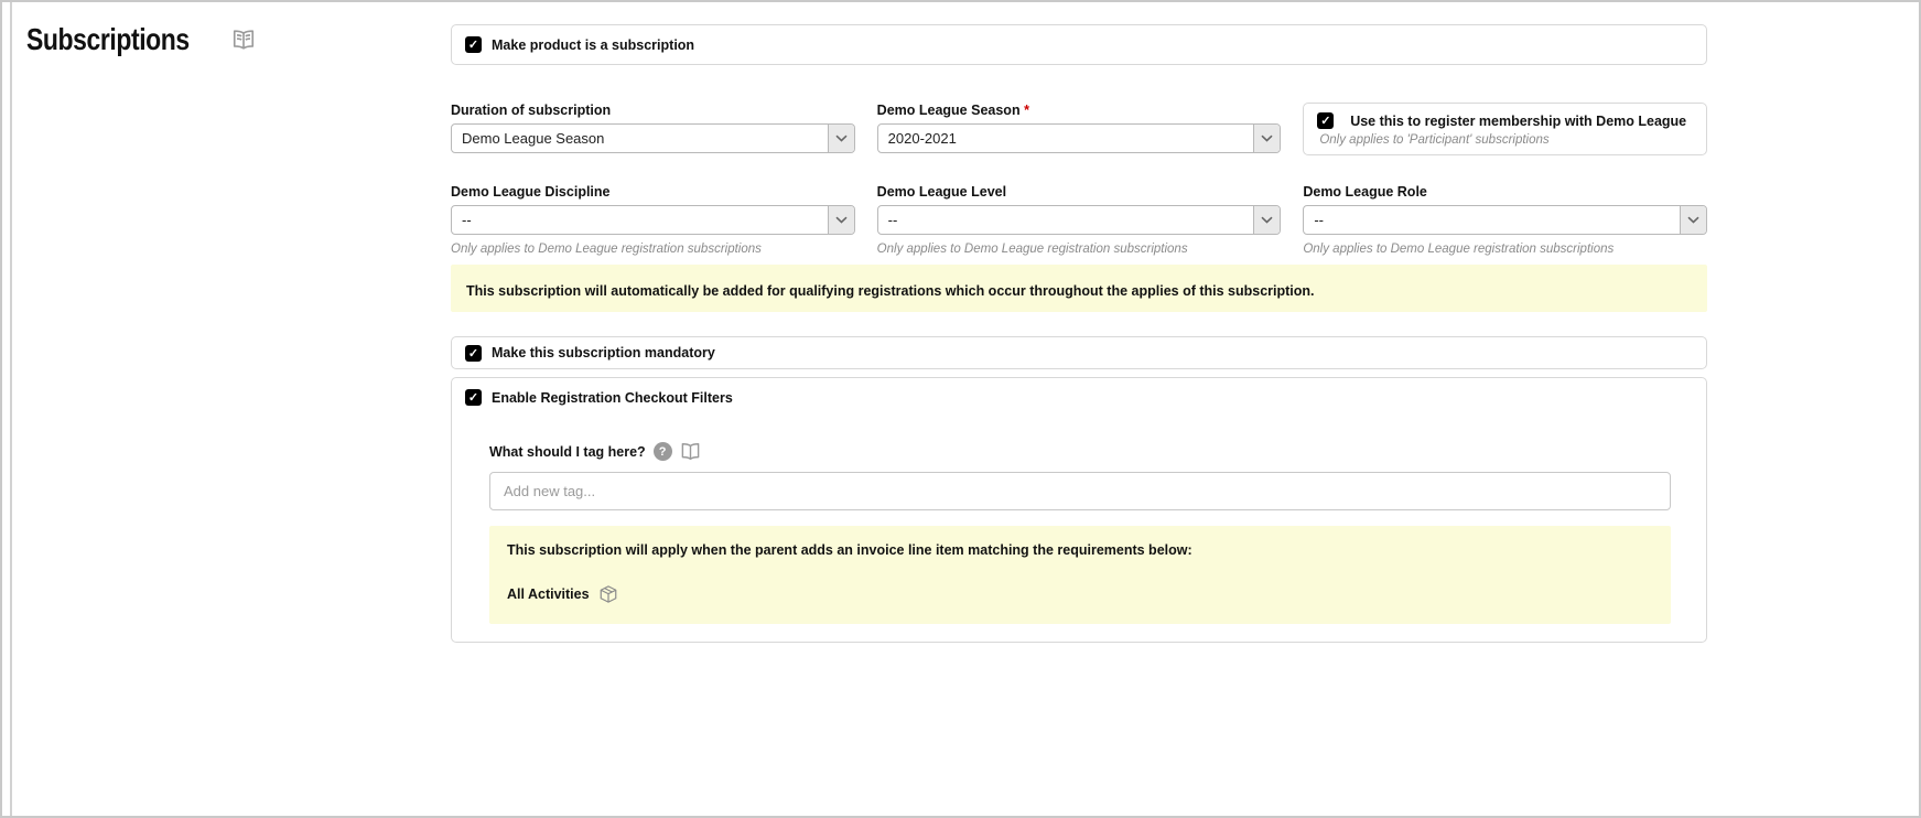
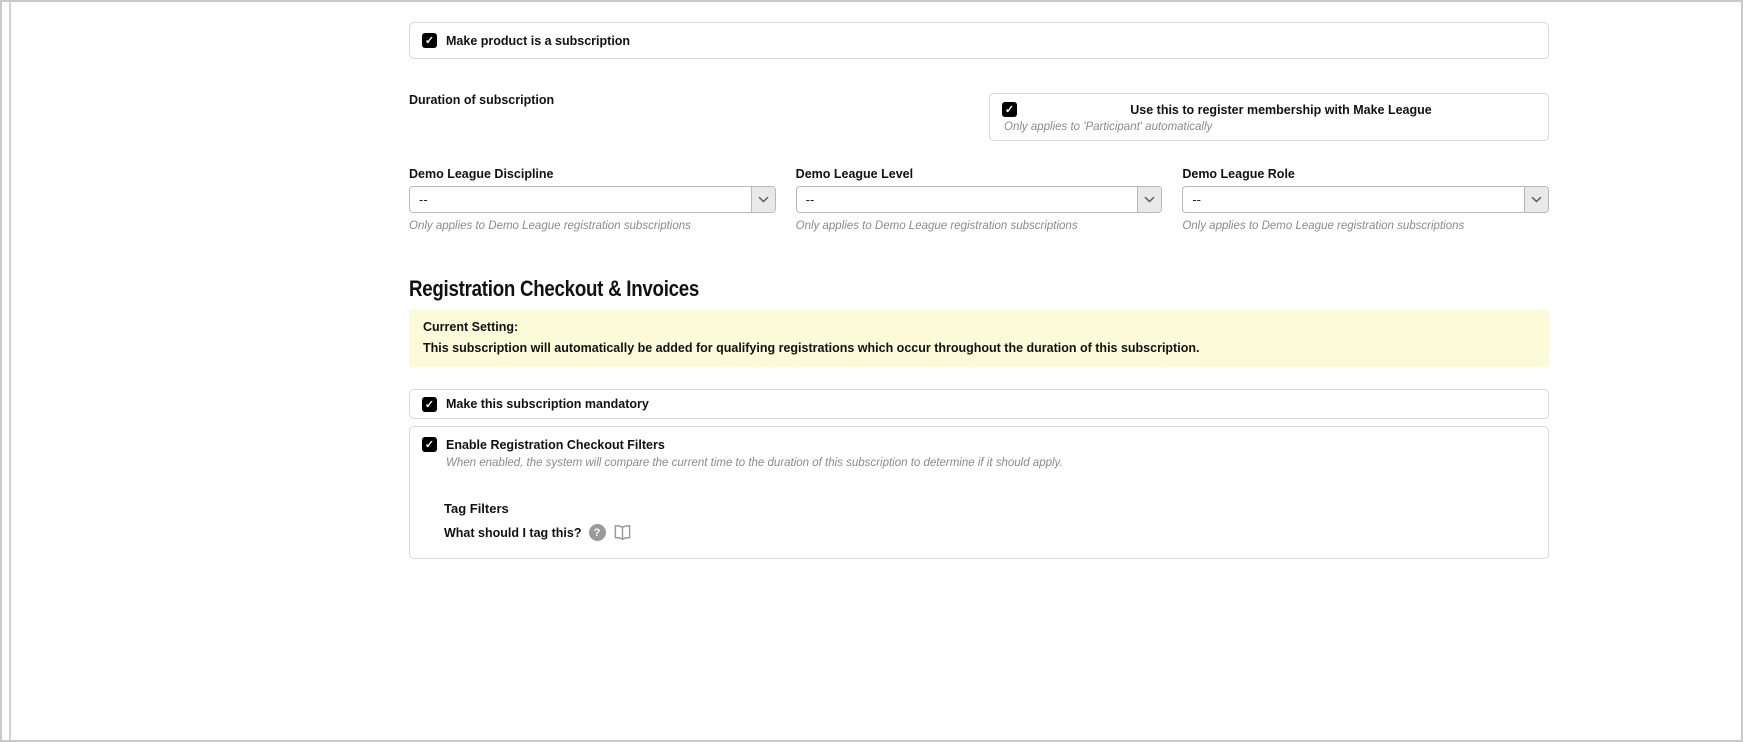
- Subscriptions
  ✓
  Make product is a subscription
  Duration of subscription
- Demo League Season
- Demo League Season *
- 2020-2021
  ✓
- Use this to register membership with Demo League
+ Use this to register membership with Make League
- Only applies to 'Participant' subscriptions
+ Only applies to 'Participant' automatically
  Demo League Discipline
  --
  Only applies to Demo League registration subscriptions
  Demo League Level
  --
  Only applies to Demo League registration subscriptions
  Demo League Role
  --
  Only applies to Demo League registration subscriptions
+ Registration Checkout & Invoices
+ Current Setting:
- This subscription will automatically be added for qualifying registrations which occur throughout the applies of this subscription.
+ This subscription will automatically be added for qualifying registrations which occur throughout the duration of this subscription.
  ✓
  Make this subscription mandatory
  ✓
  Enable Registration Checkout Filters
+ When enabled, the system will compare the current time to the duration of this subscription to determine if it should apply.
+ Tag Filters
- What should I tag here?
+ What should I tag this?
  ?
- Add new tag...
- This subscription will apply when the parent adds an invoice line item matching the requirements below:
- All Activities
